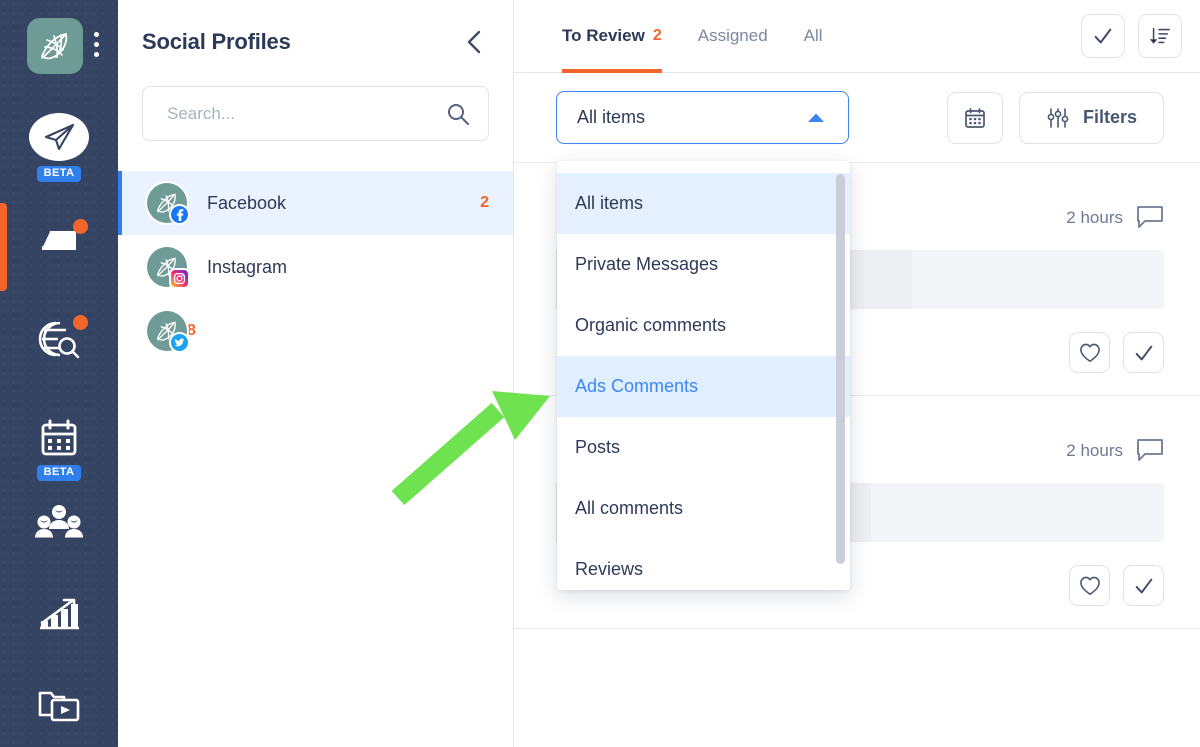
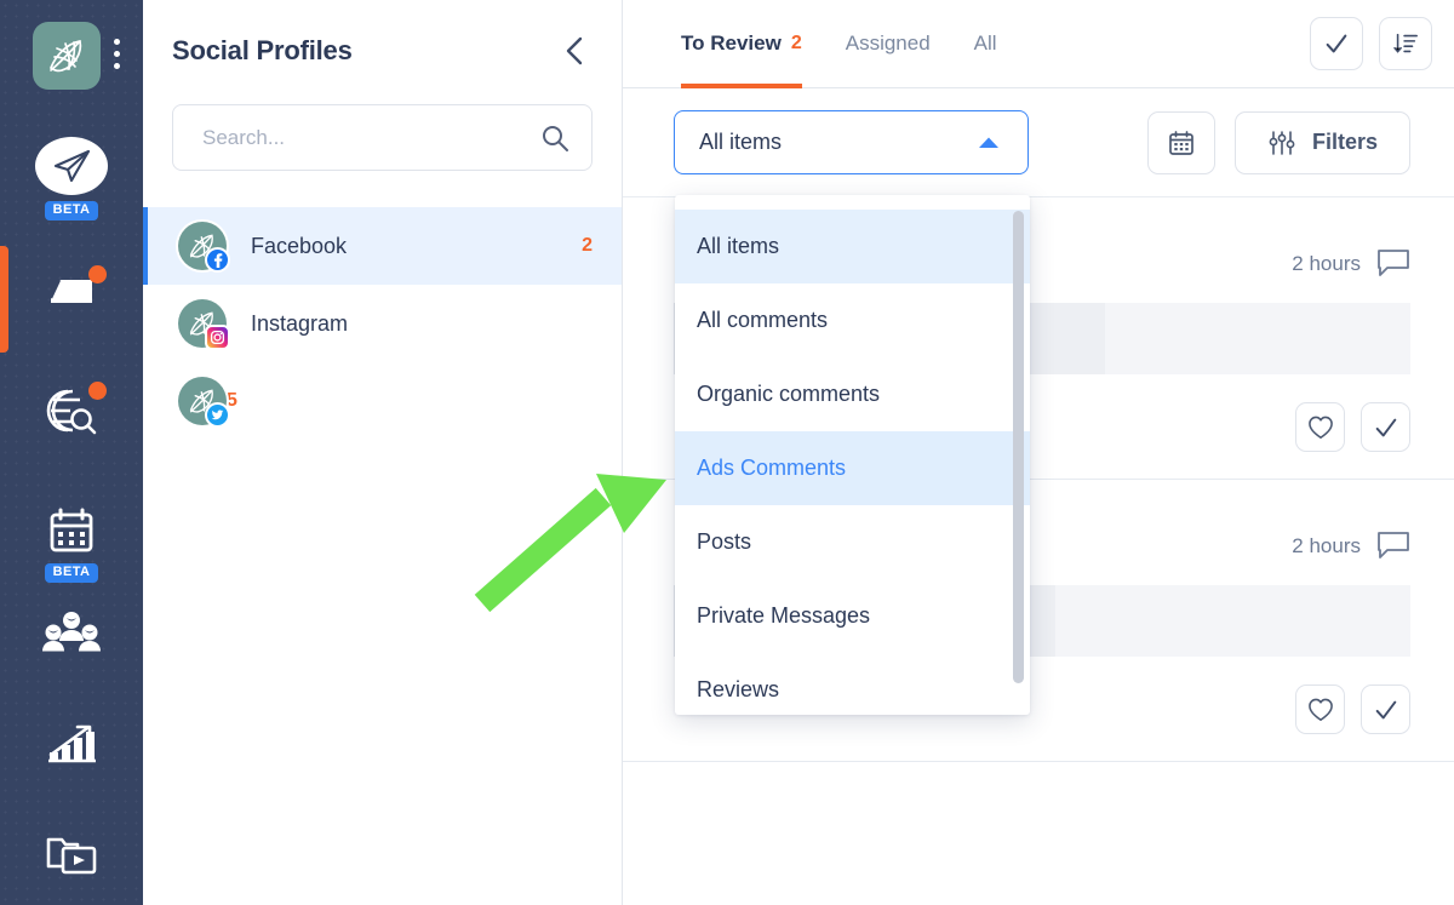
  BETA
  BETA
  Social Profiles
  Search...
  Facebook
  2
  Instagram
- 8
+ 5
  To Review
  2
  Assigned
  All
  All items
  Filters
  2 hours
  2 hours
  All items
- Private Messages
+ All comments
  Organic comments
  Ads Comments
  Posts
- All comments
+ Private Messages
  Reviews
